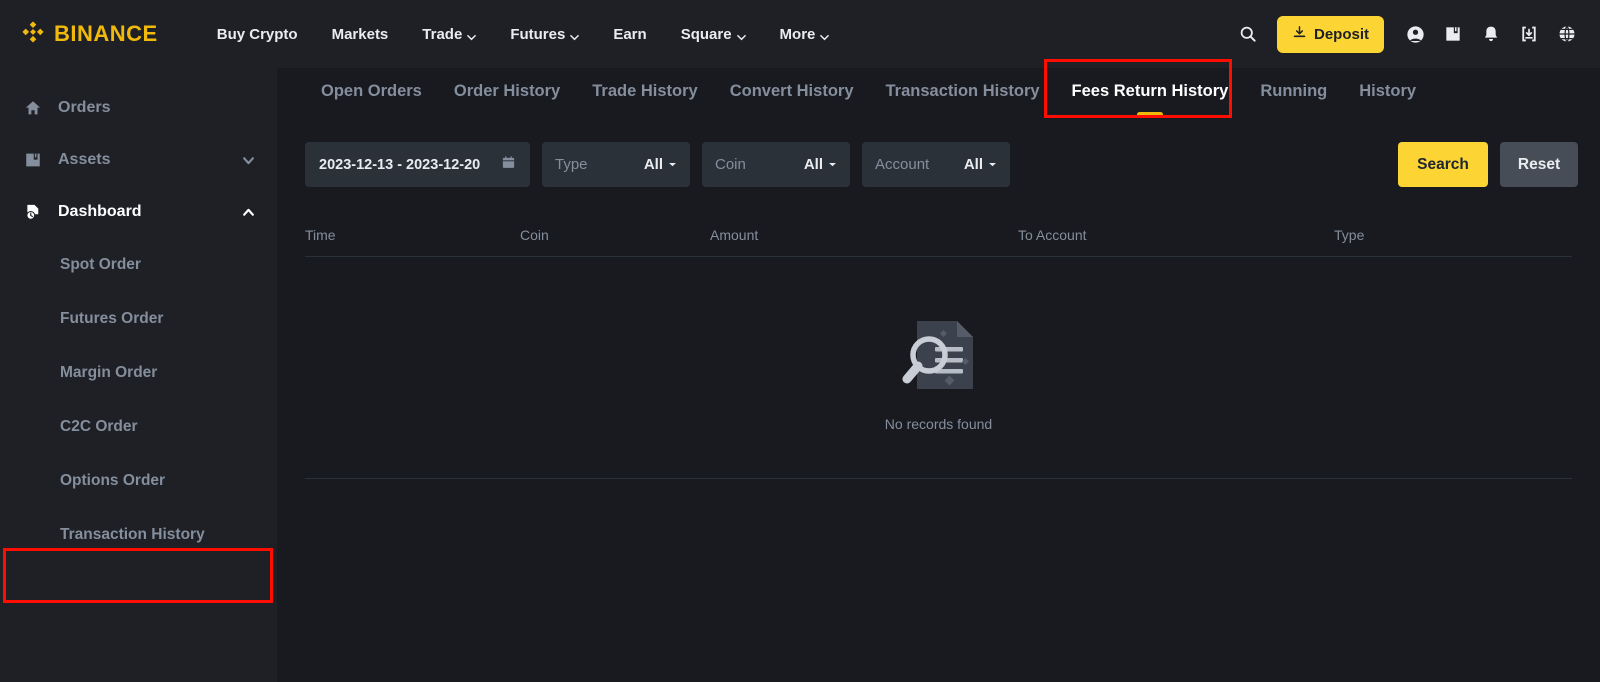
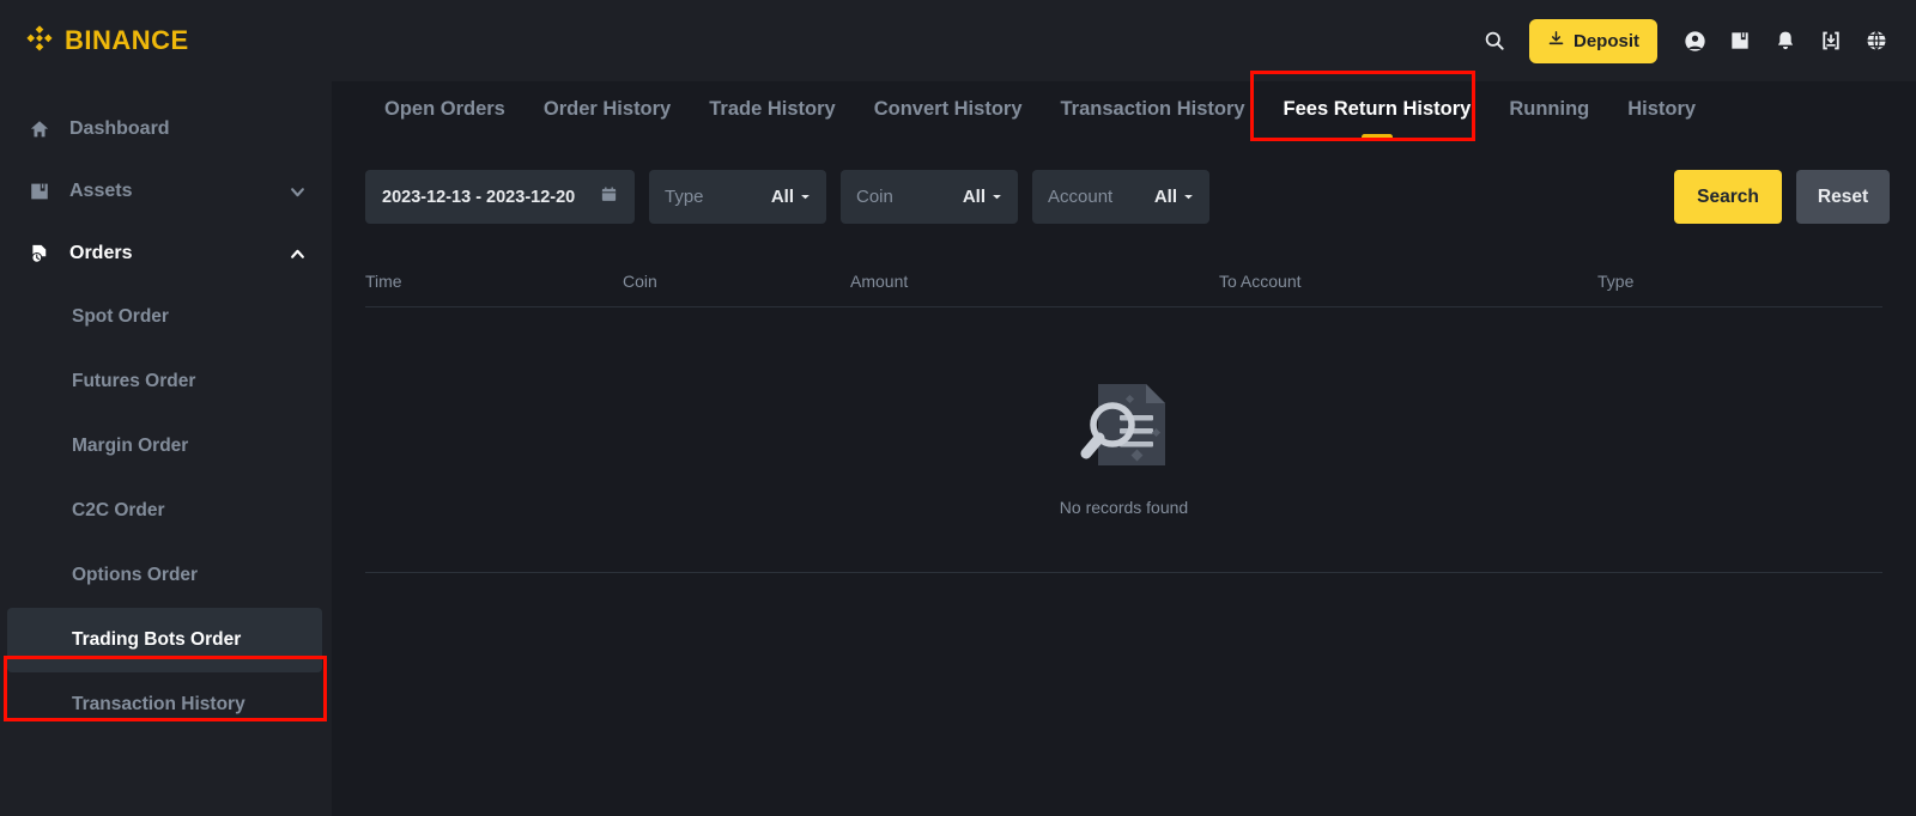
  BINANCE
- Buy Crypto
- Markets
- Trade
- Futures
- Earn
- Square
- More
  Deposit
- Orders
+ Dashboard
  Assets
- Dashboard
+ Orders
  Spot Order
  Futures Order
  Margin Order
  C2C Order
  Options Order
+ Trading Bots Order
  Transaction History
  Open Orders
  Order History
  Trade History
  Convert History
  Transaction History
  Fees Return History
  Running
  History
  2023-12-13 - 2023-12-20
  Type
  All
  Coin
  All
  Account
  All
  Search
  Reset
  Time
  Coin
  Amount
  To Account
  Type
  No records found
